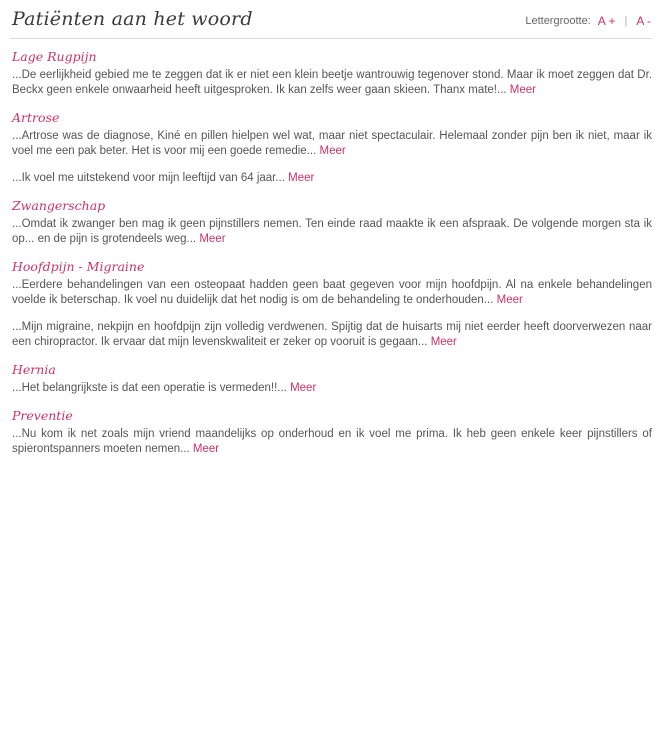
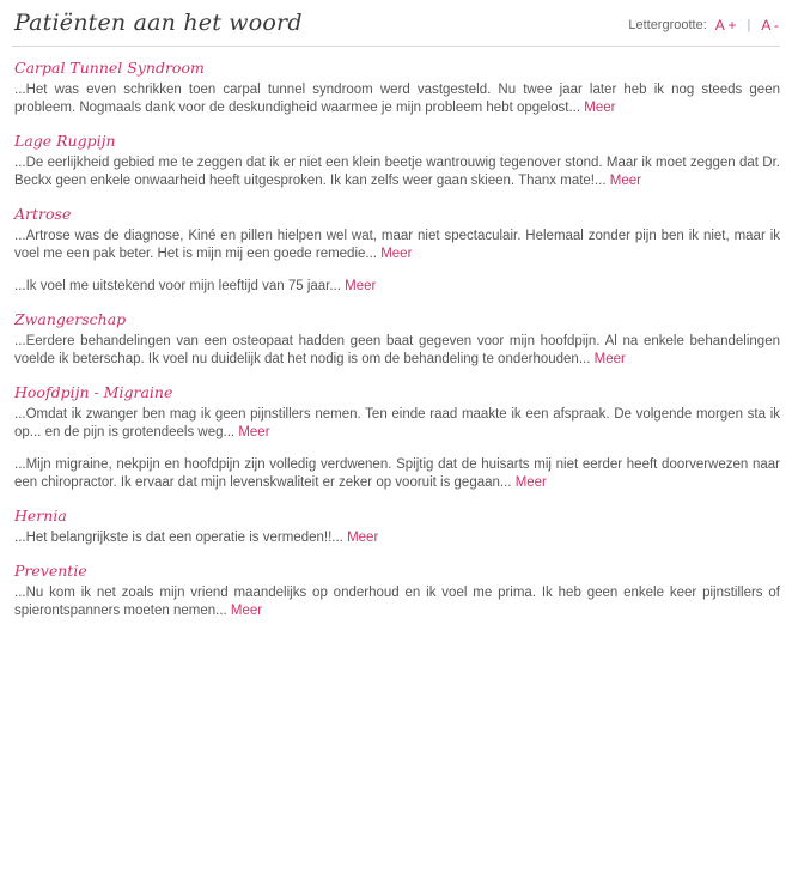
  Patiënten aan het woord
  Lettergrootte:
  A +
  |
  A -
+ Carpal Tunnel Syndroom
+ ...Het was even schrikken toen carpal tunnel syndroom werd vastgesteld. Nu twee jaar later heb ik nog steeds geen probleem. Nogmaals dank voor de deskundigheid waarmee je mijn probleem hebt opgelost... Meer
  Lage Rugpijn
  ...De eerlijkheid gebied me te zeggen dat ik er niet een klein beetje wantrouwig tegenover stond. Maar ik moet zeggen dat Dr. Beckx geen enkele onwaarheid heeft uitgesproken. Ik kan zelfs weer gaan skieen. Thanx mate!... Meer
  Artrose
- ...Artrose was de diagnose, Kiné en pillen hielpen wel wat, maar niet spectaculair. Helemaal zonder pijn ben ik niet, maar ik voel me een pak beter. Het is voor mij een goede remedie... Meer
+ ...Artrose was de diagnose, Kiné en pillen hielpen wel wat, maar niet spectaculair. Helemaal zonder pijn ben ik niet, maar ik voel me een pak beter. Het is mijn mij een goede remedie... Meer
- ...Ik voel me uitstekend voor mijn leeftijd van 64 jaar... Meer
+ ...Ik voel me uitstekend voor mijn leeftijd van 75 jaar... Meer
  Zwangerschap
- ...Omdat ik zwanger ben mag ik geen pijnstillers nemen. Ten einde raad maakte ik een afspraak. De volgende morgen sta ik op... en de pijn is grotendeels weg... Meer
+ ...Eerdere behandelingen van een osteopaat hadden geen baat gegeven voor mijn hoofdpijn. Al na enkele behandelingen voelde ik beterschap. Ik voel nu duidelijk dat het nodig is om de behandeling te onderhouden... Meer
  Hoofdpijn - Migraine
- ...Eerdere behandelingen van een osteopaat hadden geen baat gegeven voor mijn hoofdpijn. Al na enkele behandelingen voelde ik beterschap. Ik voel nu duidelijk dat het nodig is om de behandeling te onderhouden... Meer
+ ...Omdat ik zwanger ben mag ik geen pijnstillers nemen. Ten einde raad maakte ik een afspraak. De volgende morgen sta ik op... en de pijn is grotendeels weg... Meer
  ...Mijn migraine, nekpijn en hoofdpijn zijn volledig verdwenen. Spijtig dat de huisarts mij niet eerder heeft doorverwezen naar een chiropractor. Ik ervaar dat mijn levenskwaliteit er zeker op vooruit is gegaan... Meer
  Hernia
  ...Het belangrijkste is dat een operatie is vermeden!!... Meer
  Preventie
  ...Nu kom ik net zoals mijn vriend maandelijks op onderhoud en ik voel me prima. Ik heb geen enkele keer pijnstillers of spierontspanners moeten nemen... Meer
